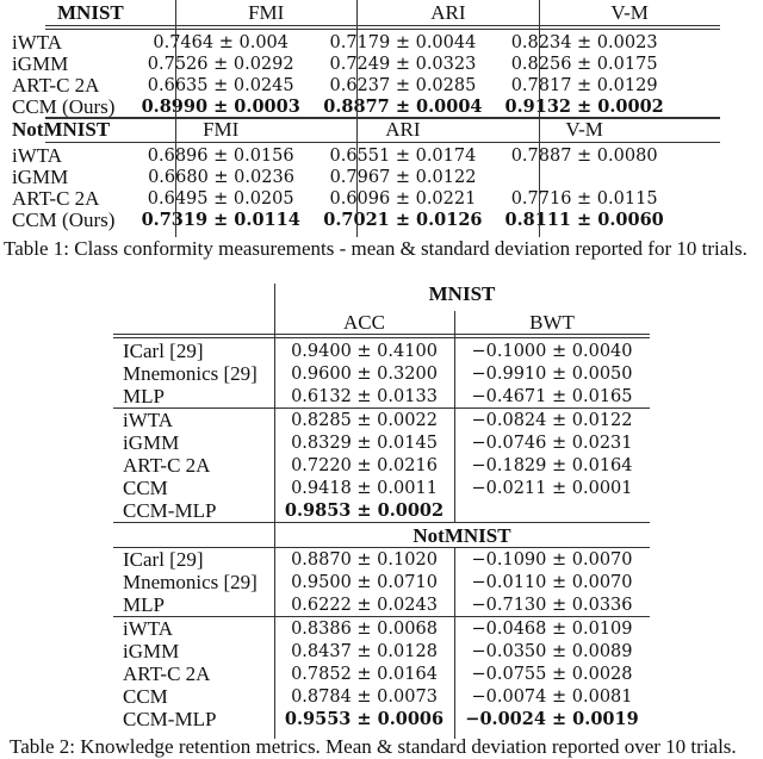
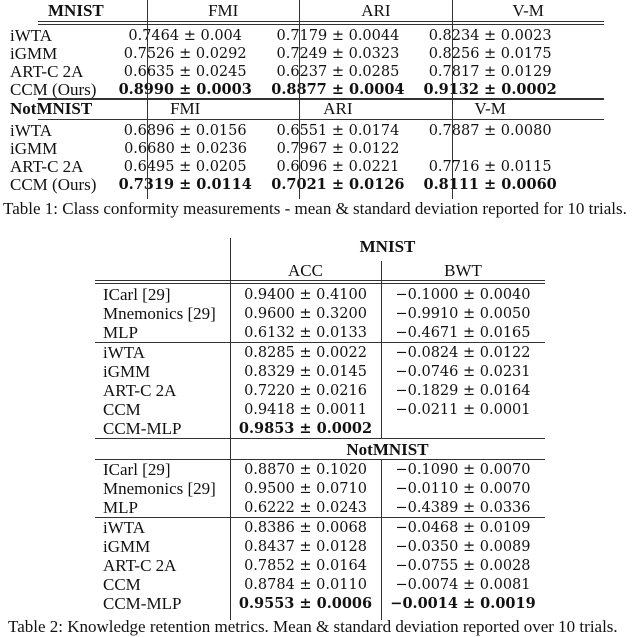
  MNIST
  FMI
  ARI
  V-M
  iWTA
  0.7464 ± 0.004
  0.7179 ± 0.0044
  0.8234 ± 0.0023
  iGMM
  0.7526 ± 0.0292
  0.7249 ± 0.0323
  0.8256 ± 0.0175
  ART-C 2A
  0.6635 ± 0.0245
  0.6237 ± 0.0285
  0.7817 ± 0.0129
  CCM (Ours)
  0.8990 ± 0.0003
  0.8877 ± 0.0004
  0.9132 ± 0.0002
  NotMNIST
  FMI
  ARI
  V-M
  iWTA
  0.6896 ± 0.0156
  0.6551 ± 0.0174
  0.7887 ± 0.0080
  iGMM
  0.6680 ± 0.0236
  0.7967 ± 0.0122
  ART-C 2A
  0.6495 ± 0.0205
  0.6096 ± 0.0221
  0.7716 ± 0.0115
  CCM (Ours)
  0.7319 ± 0.0114
  0.7021 ± 0.0126
  0.8111 ± 0.0060
  Table 1: Class conformity measurements - mean & standard deviation reported for 10 trials.
  MNIST
  ACC
  BWT
  ICarl [29]
  0.9400 ± 0.4100
  −0.1000 ± 0.0040
  Mnemonics [29]
  0.9600 ± 0.3200
  −0.9910 ± 0.0050
  MLP
  0.6132 ± 0.0133
  −0.4671 ± 0.0165
  iWTA
  0.8285 ± 0.0022
  −0.0824 ± 0.0122
  iGMM
  0.8329 ± 0.0145
  −0.0746 ± 0.0231
  ART-C 2A
  0.7220 ± 0.0216
  −0.1829 ± 0.0164
  CCM
  0.9418 ± 0.0011
  −0.0211 ± 0.0001
  CCM-MLP
  0.9853 ± 0.0002
  NotMNIST
  ICarl [29]
  0.8870 ± 0.1020
  −0.1090 ± 0.0070
  Mnemonics [29]
  0.9500 ± 0.0710
  −0.0110 ± 0.0070
  MLP
  0.6222 ± 0.0243
- −0.7130 ± 0.0336
+ −0.4389 ± 0.0336
  iWTA
  0.8386 ± 0.0068
  −0.0468 ± 0.0109
  iGMM
  0.8437 ± 0.0128
  −0.0350 ± 0.0089
  ART-C 2A
  0.7852 ± 0.0164
  −0.0755 ± 0.0028
  CCM
- 0.8784 ± 0.0073
+ 0.8784 ± 0.0110
  −0.0074 ± 0.0081
  CCM-MLP
  0.9553 ± 0.0006
- −0.0024 ± 0.0019
+ −0.0014 ± 0.0019
  Table 2: Knowledge retention metrics. Mean & standard deviation reported over 10 trials.
